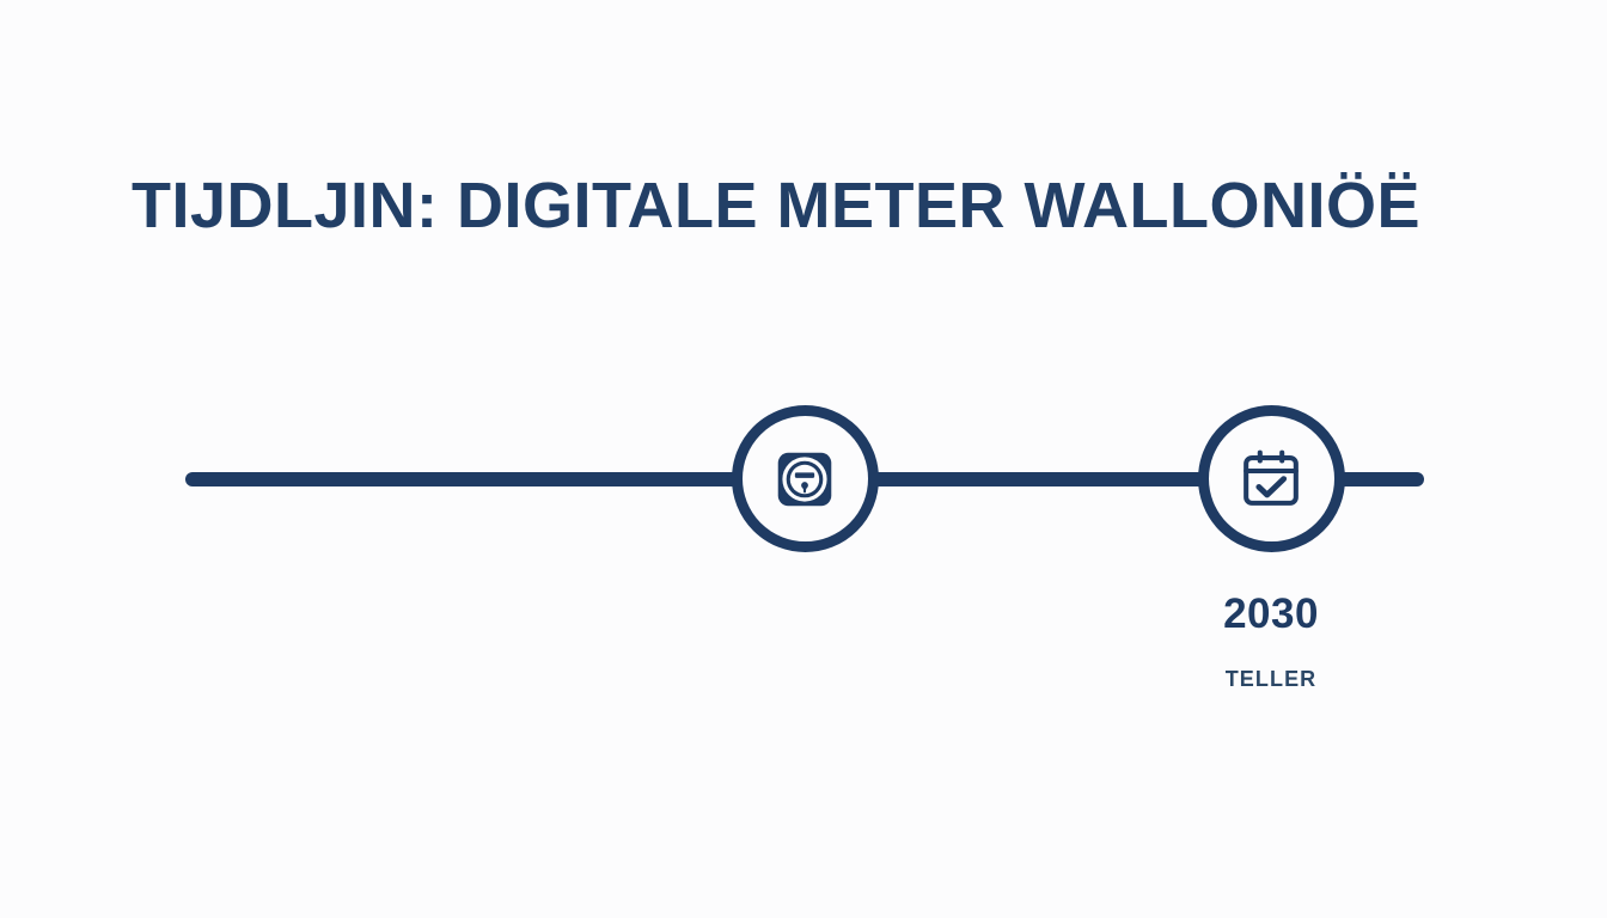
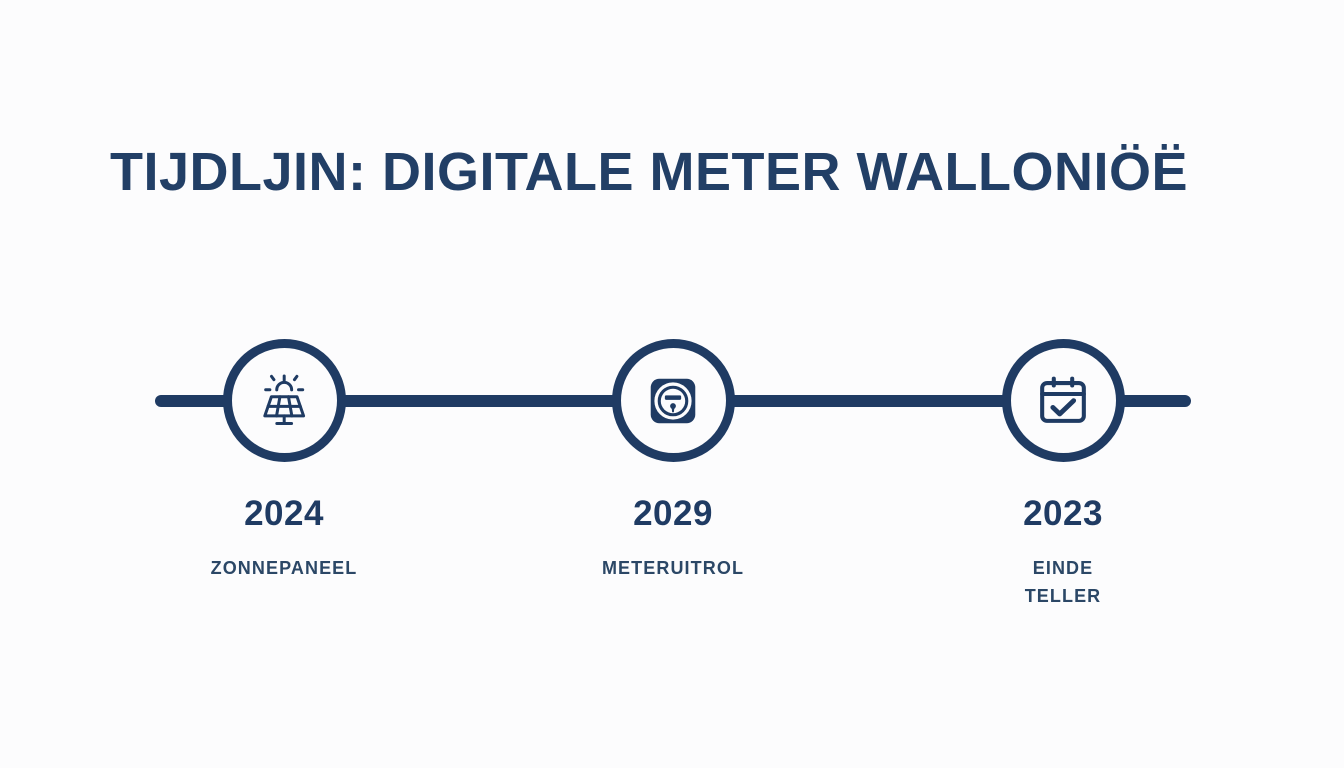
  TIJDLJIN: DIGITALE METER WALLONIÖË
+ 2024
+ ZONNEPANEEL
+ 2029
+ METERUITROL
- 2030
+ 2023
+ EINDE
  TELLER
